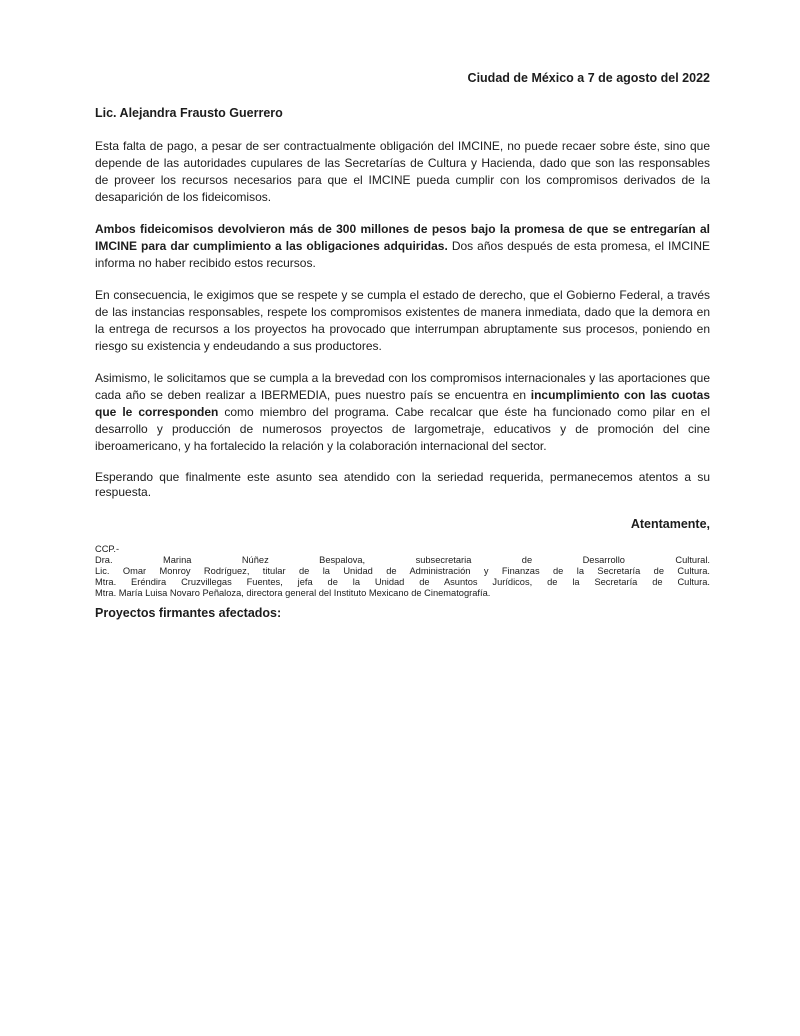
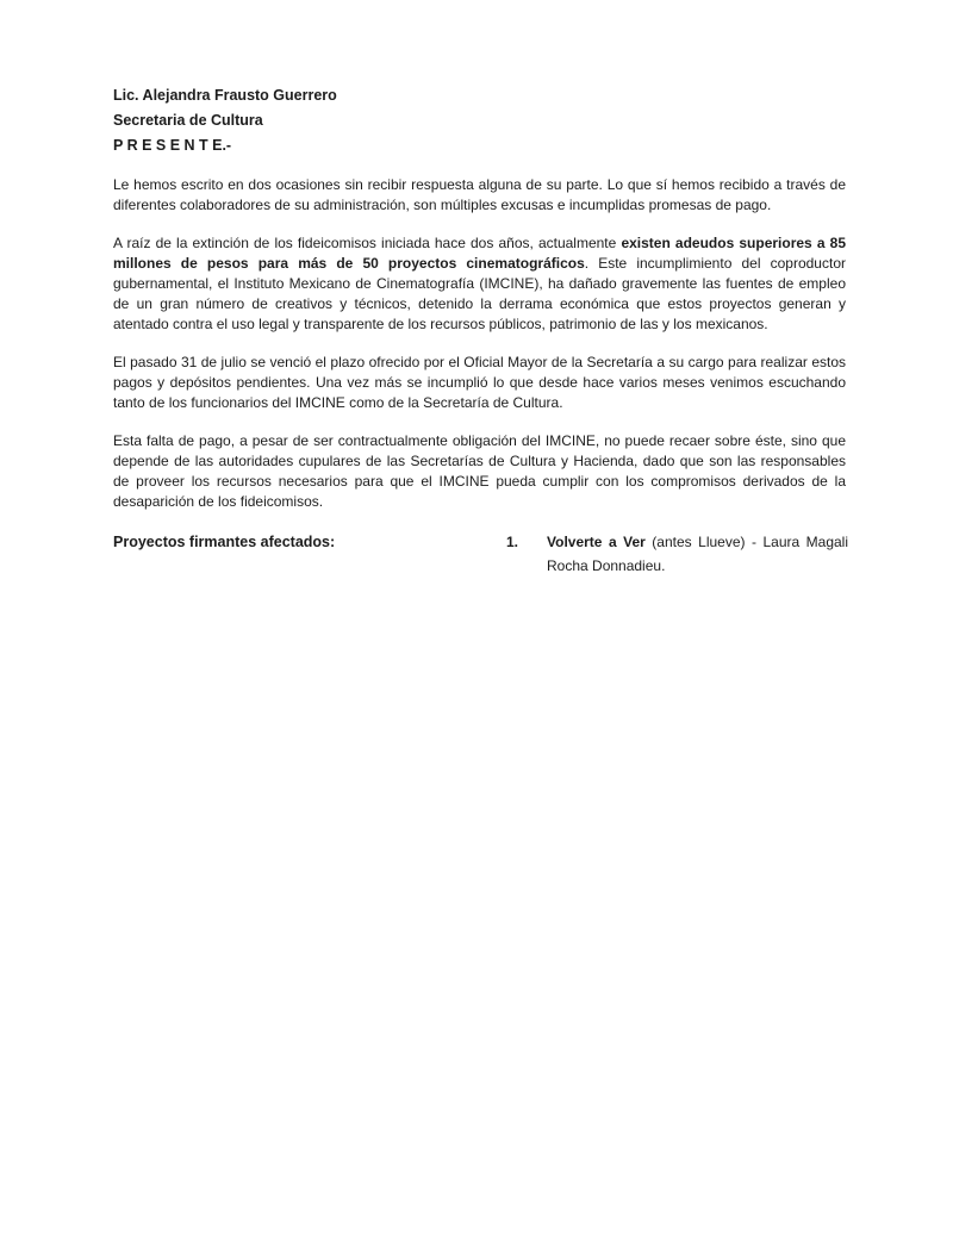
- Ciudad de México a 7 de agosto del 2022
  Lic. Alejandra Frausto Guerrero
+ Secretaria de Cultura
+ P R E S E N T E.-
+ Le hemos escrito en dos ocasiones sin recibir respuesta alguna de su parte. Lo que sí hemos recibido a través de diferentes colaboradores de su administración, son múltiples excusas e incumplidas promesas de pago.
+ A raíz de la extinción de los fideicomisos iniciada hace dos años, actualmente existen adeudos superiores a 85 millones de pesos para más de 50 proyectos cinematográficos. Este incumplimiento del coproductor gubernamental, el Instituto Mexicano de Cinematografía (IMCINE), ha dañado gravemente las fuentes de empleo de un gran número de creativos y técnicos, detenido la derrama económica que estos proyectos generan y atentado contra el uso legal y transparente de los recursos públicos, patrimonio de las y los mexicanos.
+ El pasado 31 de julio se venció el plazo ofrecido por el Oficial Mayor de la Secretaría a su cargo para realizar estos pagos y depósitos pendientes. Una vez más se incumplió lo que desde hace varios meses venimos escuchando tanto de los funcionarios del IMCINE como de la Secretaría de Cultura.
  Esta falta de pago, a pesar de ser contractualmente obligación del IMCINE, no puede recaer sobre éste, sino que depende de las autoridades cupulares de las Secretarías de Cultura y Hacienda, dado que son las responsables de proveer los recursos necesarios para que el IMCINE pueda cumplir con los compromisos derivados de la desaparición de los fideicomisos.
- Ambos fideicomisos devolvieron más de 300 millones de pesos bajo la promesa de que se entregarían al IMCINE para dar cumplimiento a las obligaciones adquiridas. Dos años después de esta promesa, el IMCINE informa no haber recibido estos recursos.
- En consecuencia, le exigimos que se respete y se cumpla el estado de derecho, que el Gobierno Federal, a través de las instancias responsables, respete los compromisos existentes de manera inmediata, dado que la demora en la entrega de recursos a los proyectos ha provocado que interrumpan abruptamente sus procesos, poniendo en riesgo su existencia y endeudando a sus productores.
- Asimismo, le solicitamos que se cumpla a la brevedad con los compromisos internacionales y las aportaciones que cada año se deben realizar a IBERMEDIA, pues nuestro país se encuentra en incumplimiento con las cuotas que le corresponden como miembro del programa. Cabe recalcar que éste ha funcionado como pilar en el desarrollo y producción de numerosos proyectos de largometraje, educativos y de promoción del cine iberoamericano, y ha fortalecido la relación y la colaboración internacional del sector.
- Esperando que finalmente este asunto sea atendido con la seriedad requerida, permanecemos atentos a su respuesta.
- Atentamente,
- CCP.-
- Dra. Marina Núñez Bespalova, subsecretaria de Desarrollo Cultural.
- Lic. Omar Monroy Rodríguez, titular de la Unidad de Administración y Finanzas de la Secretaría de Cultura.
- Mtra. Eréndira Cruzvillegas Fuentes, jefa de la Unidad de Asuntos Jurídicos, de la Secretaría de Cultura.
- Mtra. María Luisa Novaro Peñaloza, directora general del Instituto Mexicano de Cinematografía.
  Proyectos firmantes afectados:
+ 1.
+ Volverte a Ver (antes Llueve) - Laura Magali Rocha Donnadieu.
